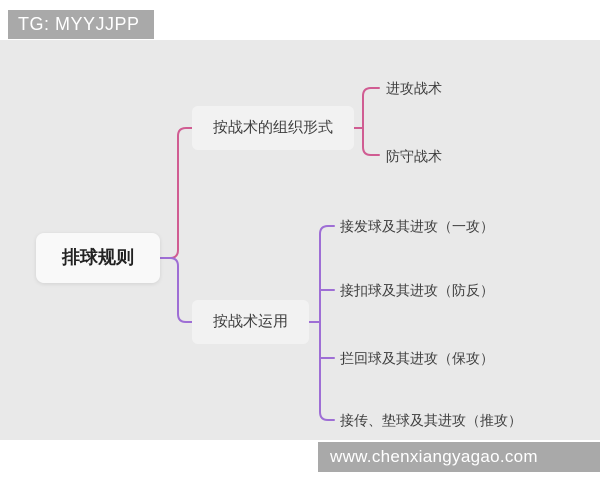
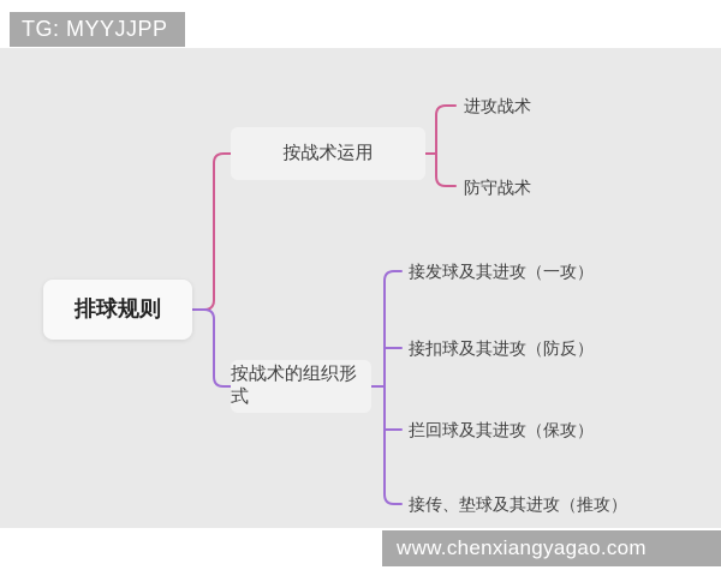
  排球规则
- 按战术的组织形式
+ 按战术运用
  进攻战术
  防守战术
- 按战术运用
+ 按战术的组织形式
  接发球及其进攻（一攻）
  接扣球及其进攻（防反）
  拦回球及其进攻（保攻）
  接传、垫球及其进攻（推攻）
  TG: MYYJJPP
  www.chenxiangyagao.com
